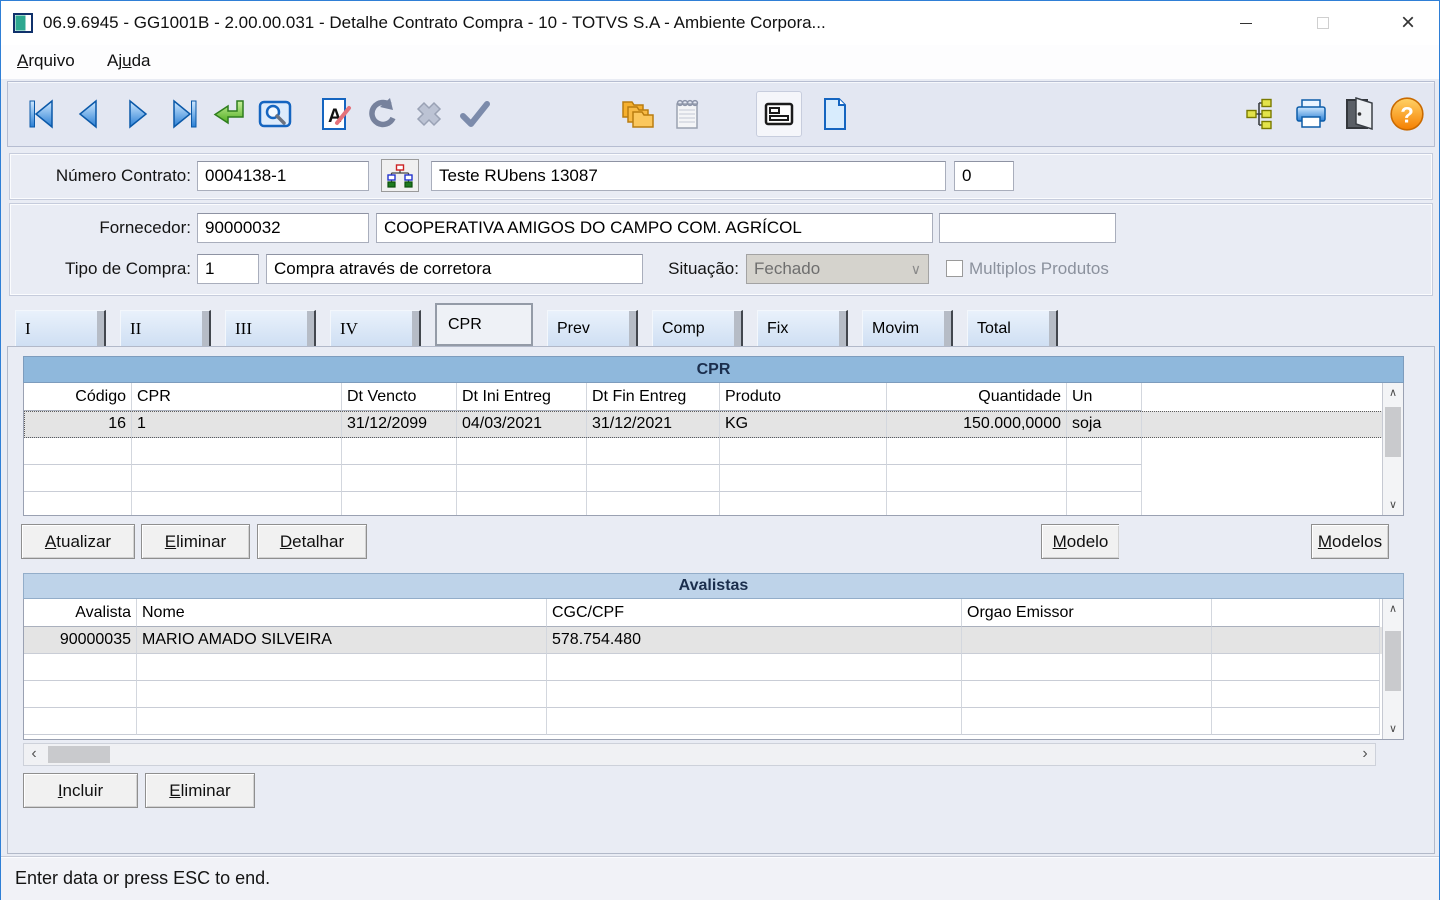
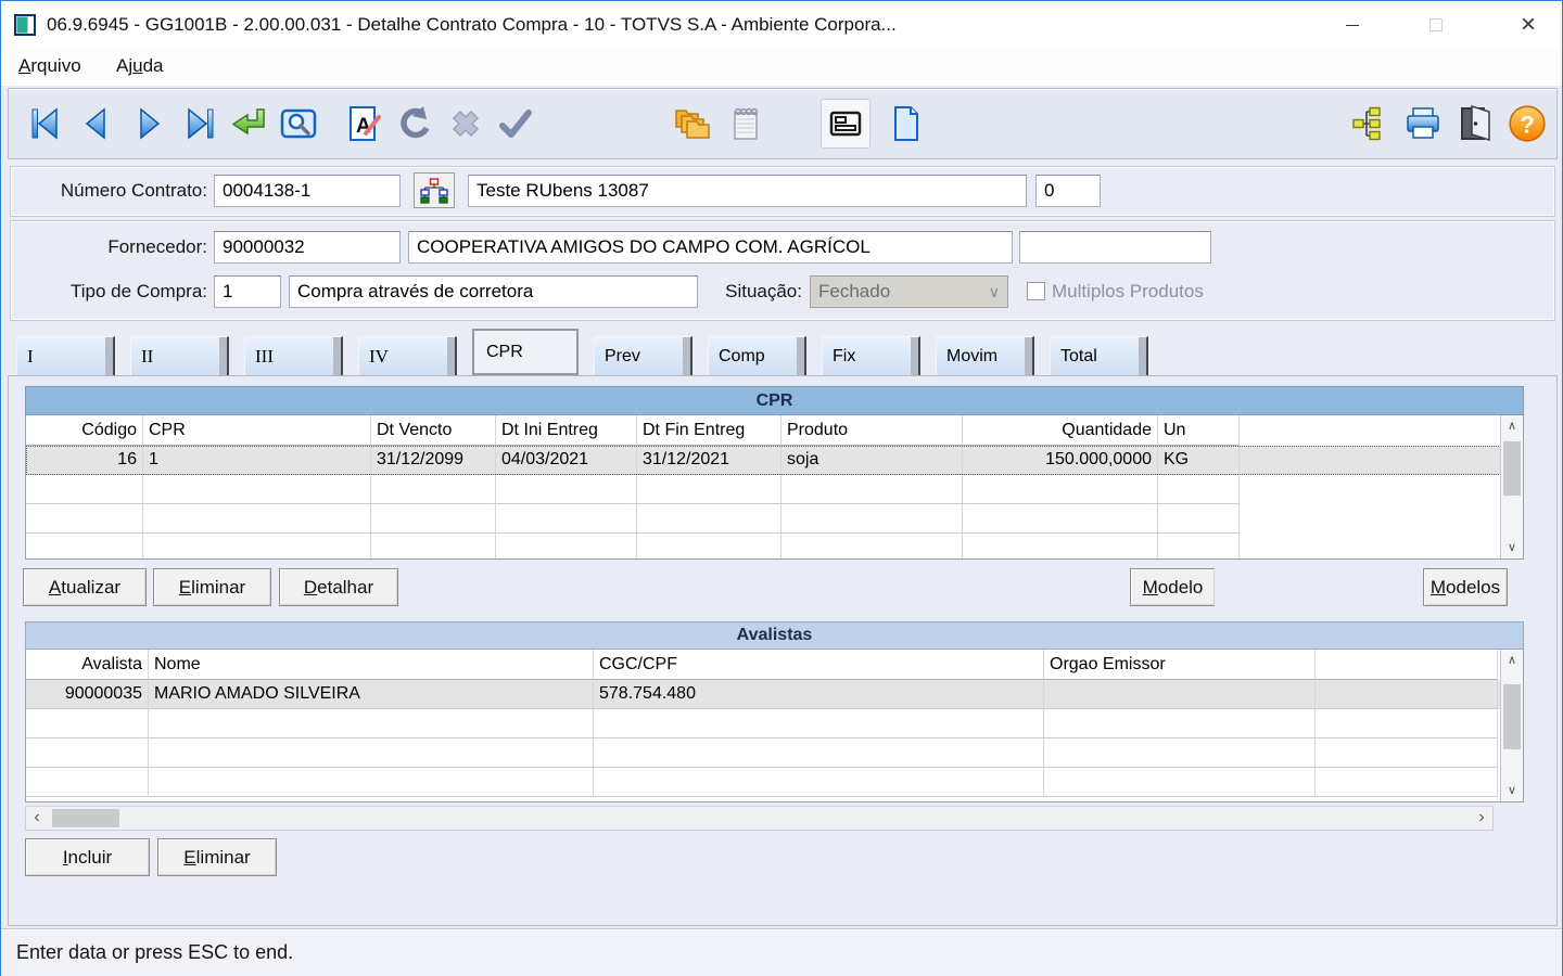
  06.9.6945 - GG1001B - 2.00.00.031 - Detalhe Contrato Compra - 10 - TOTVS S.A - Ambiente Corpora...
  ×
  Arquivo
  Ajuda
  A
  ?
  Número Contrato:
  0004138-1
  Teste RUbens 13087
  0
  Fornecedor:
  90000032
  COOPERATIVA AMIGOS DO CAMPO COM. AGRÍCOL
  Tipo de Compra:
  1
  Compra através de corretora
  Situação:
  Fechado
  ∨
  Multiplos Produtos
  I
  II
  III
  IV
  CPR
  Prev
  Comp
  Fix
  Movim
  Total
  CPR
  Código
  CPR
  Dt Vencto
  Dt Ini Entreg
  Dt Fin Entreg
  Produto
  Quantidade
  Un
  16
  1
  31/12/2099
  04/03/2021
  31/12/2021
- KG
+ soja
  150.000,0000
- soja
+ KG
  ∧
  ∨
  A
  tualizar
  E
  liminar
  D
  etalhar
  M
  odelo
  M
  odelos
  Avalistas
  Avalista
  Nome
  CGC/CPF
  Orgao Emissor
  90000035
  MARIO AMADO SILVEIRA
  578.754.480
  ∧
  ∨
  ‹
  ›
  I
  ncluir
  E
  liminar
  Enter data or press ESC to end.
